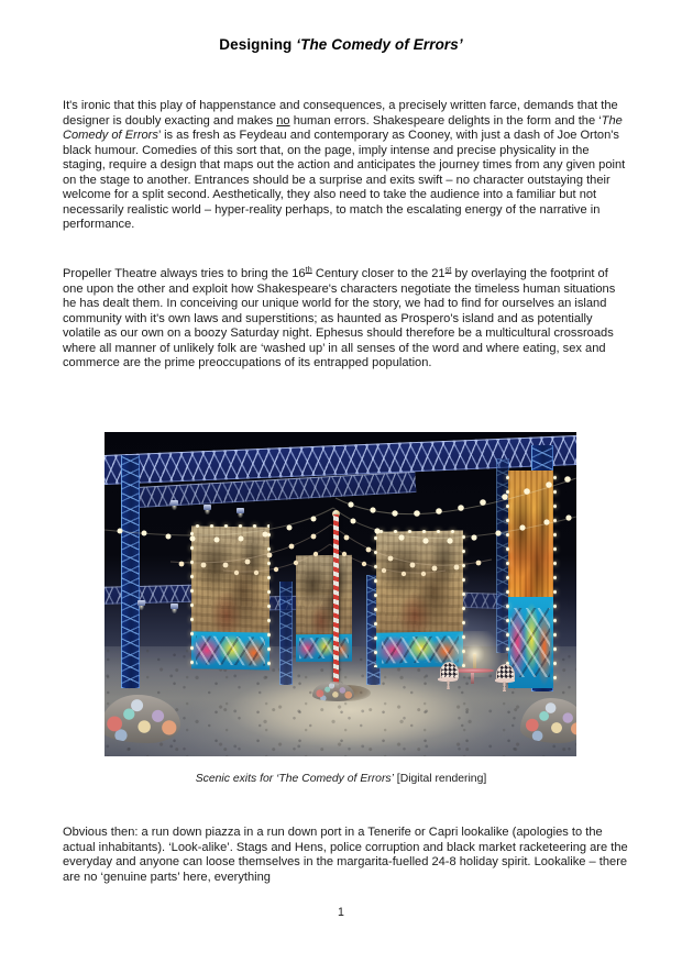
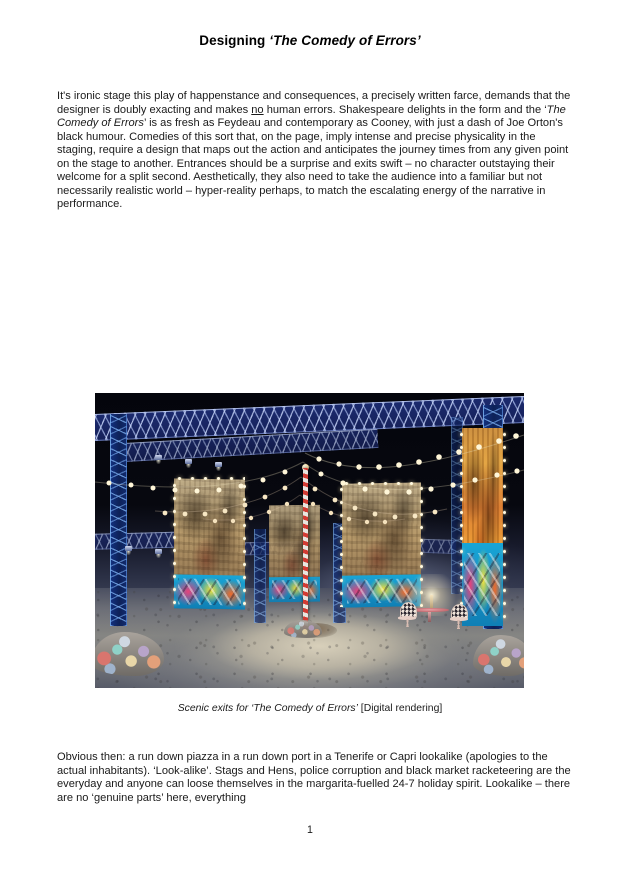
  Designing ‘The Comedy of Errors’
- It's ironic that this play of happenstance and consequences, a precisely written farce, demands that the designer is doubly exacting and makes no human errors. Shakespeare delights in the form and the ‘The Comedy of Errors’ is as fresh as Feydeau and contemporary as Cooney, with just a dash of Joe Orton's black humour. Comedies of this sort that, on the page, imply intense and precise physicality in the staging, require a design that maps out the action and anticipates the journey times from any given point on the stage to another. Entrances should be a surprise and exits swift – no character outstaying their welcome for a split second. Aesthetically, they also need to take the audience into a familiar but not necessarily realistic world – hyper-reality perhaps, to match the escalating energy of the narrative in performance.
+ It's ironic stage this play of happenstance and consequences, a precisely written farce, demands that the designer is doubly exacting and makes no human errors. Shakespeare delights in the form and the ‘The Comedy of Errors’ is as fresh as Feydeau and contemporary as Cooney, with just a dash of Joe Orton's black humour. Comedies of this sort that, on the page, imply intense and precise physicality in the staging, require a design that maps out the action and anticipates the journey times from any given point on the stage to another. Entrances should be a surprise and exits swift – no character outstaying their welcome for a split second. Aesthetically, they also need to take the audience into a familiar but not necessarily realistic world – hyper-reality perhaps, to match the escalating energy of the narrative in performance.
- Propeller Theatre always tries to bring the 16th Century closer to the 21st by overlaying the footprint of one upon the other and exploit how Shakespeare's characters negotiate the timeless human situations he has dealt them. In conceiving our unique world for the story, we had to find for ourselves an island community with it's own laws and superstitions; as haunted as Prospero's island and as potentially volatile as our own on a boozy Saturday night. Ephesus should therefore be a multicultural crossroads where all manner of unlikely folk are ‘washed up’ in all senses of the word and where eating, sex and commerce are the prime preoccupations of its entrapped population.
  Scenic exits for ‘The Comedy of Errors’ [Digital rendering]
- Obvious then: a run down piazza in a run down port in a Tenerife or Capri lookalike (apologies to the actual inhabitants). ‘Look-alike’. Stags and Hens, police corruption and black market racketeering are the everyday and anyone can loose themselves in the margarita-fuelled 24-8 holiday spirit. Lookalike – there are no ‘genuine parts’ here, everything
+ Obvious then: a run down piazza in a run down port in a Tenerife or Capri lookalike (apologies to the actual inhabitants). ‘Look-alike’. Stags and Hens, police corruption and black market racketeering are the everyday and anyone can loose themselves in the margarita-fuelled 24-7 holiday spirit. Lookalike – there are no ‘genuine parts’ here, everything
  1
